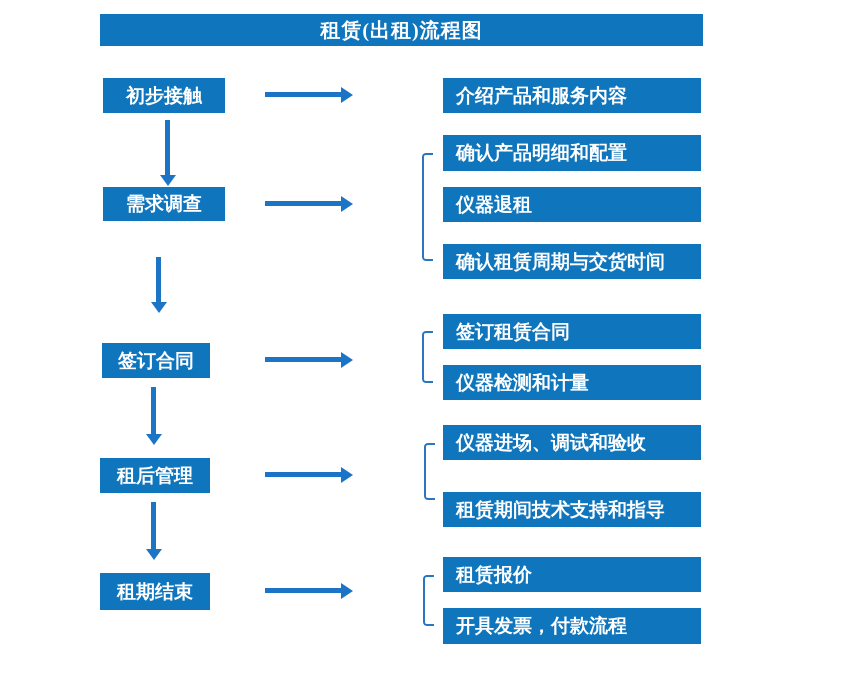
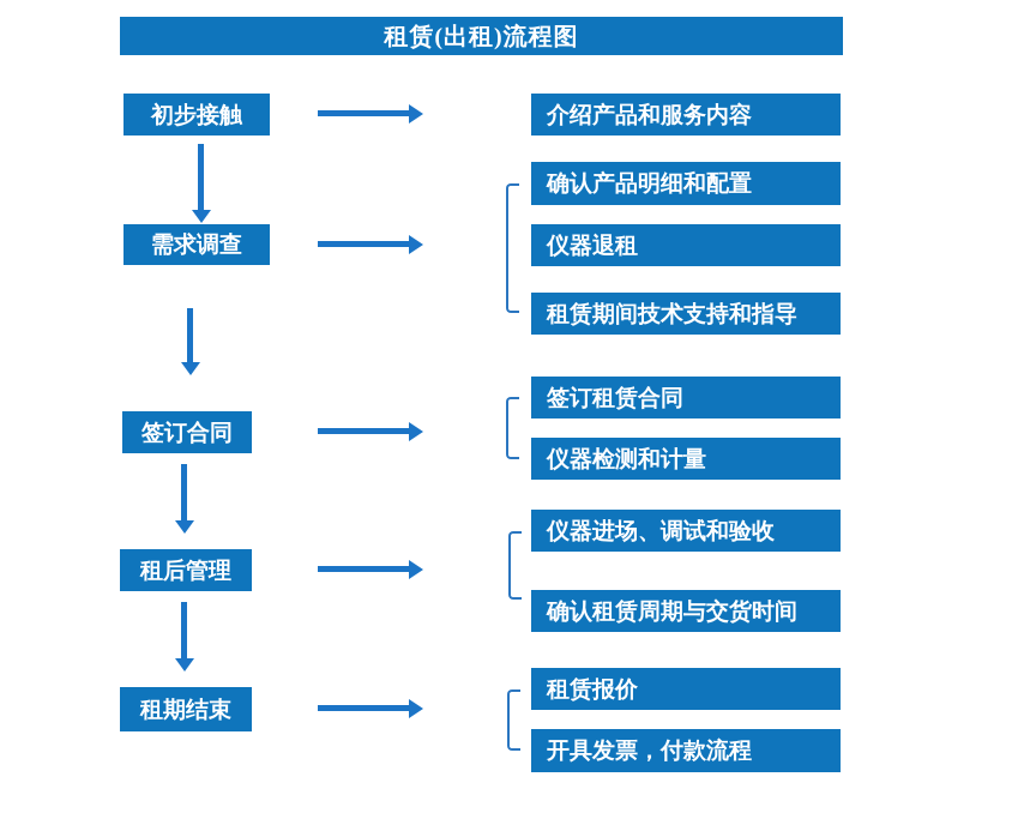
  租赁(出租)流程图
  初步接触
  需求调查
  签订合同
  租后管理
  租期结束
  介绍产品和服务内容
  确认产品明细和配置
  仪器退租
- 确认租赁周期与交货时间
+ 租赁期间技术支持和指导
  签订租赁合同
  仪器检测和计量
  仪器进场、调试和验收
- 租赁期间技术支持和指导
+ 确认租赁周期与交货时间
  租赁报价
  开具发票，付款流程
